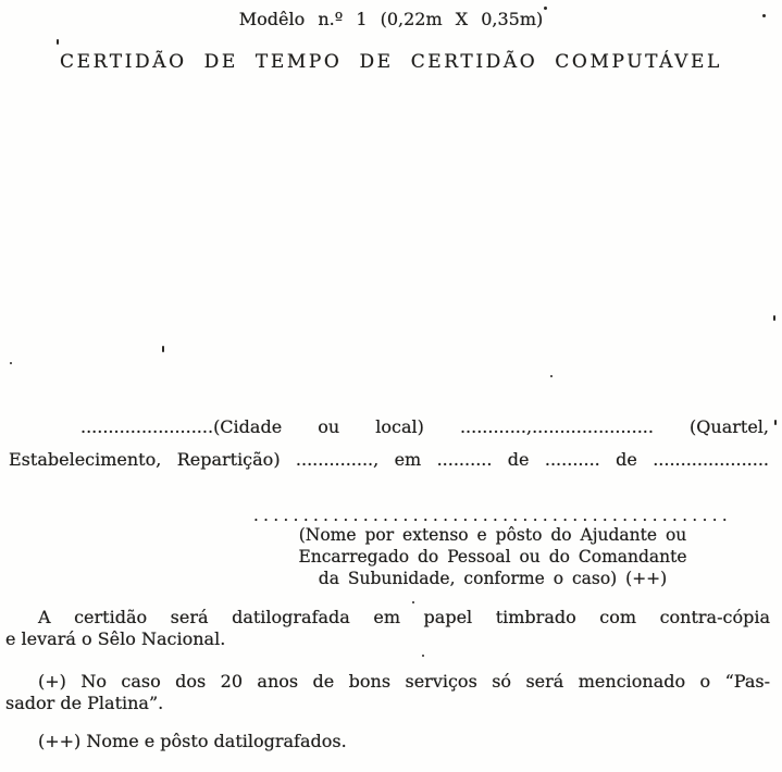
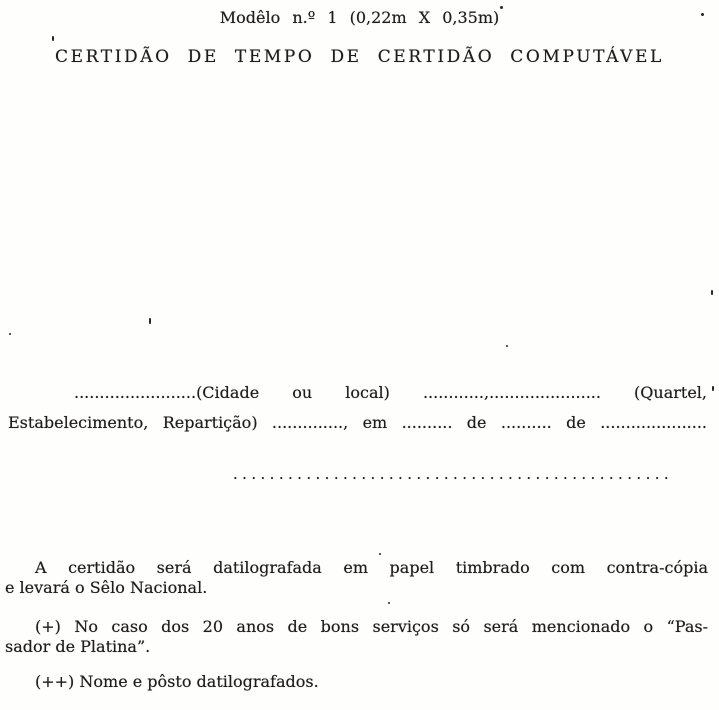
  Modêlo n.º 1 (0,22m X 0,35m)
  CERTIDÃO DE TEMPO DE CERTIDÃO COMPUTÁVEL
  ........................(Cidade ou local) ............,...................... (Quartel,
  Estabelecimento, Repartição) .............., em .......... de .......... de .....................
  ................................................
- (Nome por extenso e pôsto do Ajudante ou
- Encarregado do Pessoal ou do Comandante
- da Subunidade, conforme o caso) (++)
  A certidão será datilografada em papel timbrado com contra-cópia
  e levará o Sêlo Nacional.
  (+) No caso dos 20 anos de bons serviços só será mencionado o “Pas-
  sador de Platina”.
  (++) Nome e pôsto datilografados.
